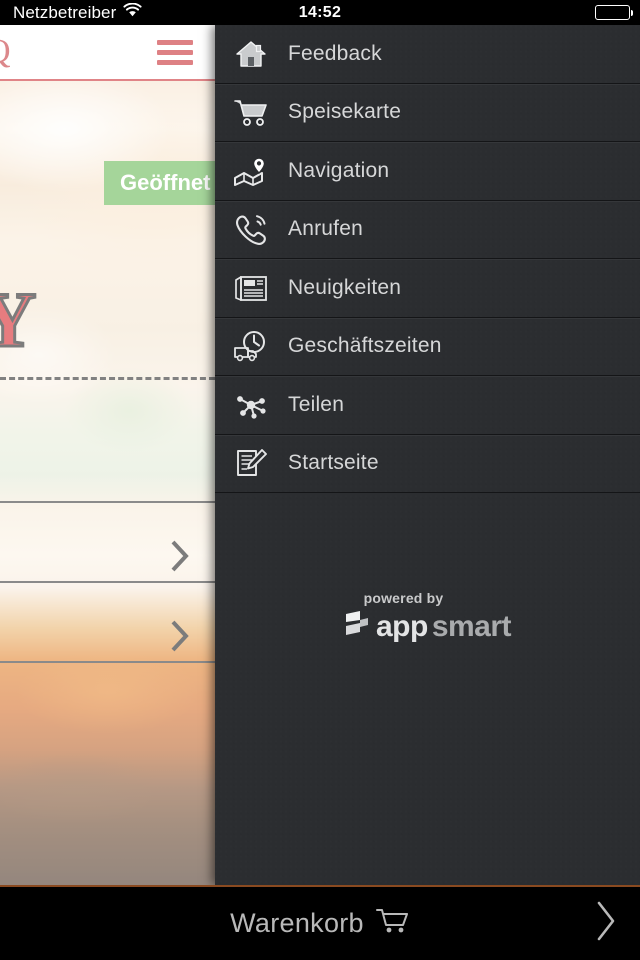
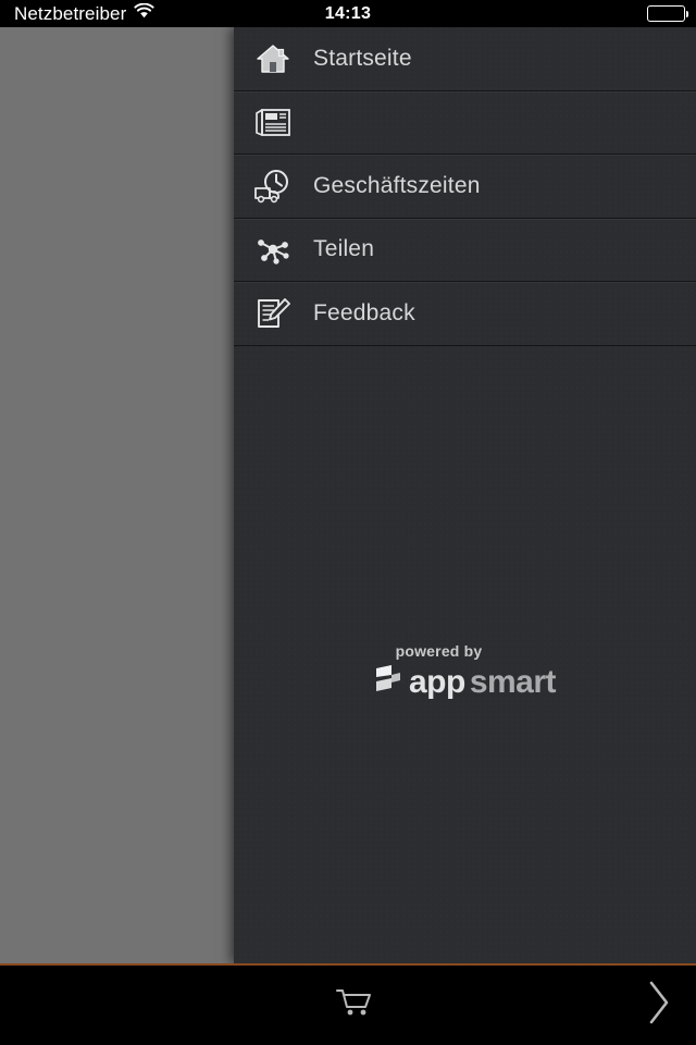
  Netzbetreiber
- 14:52
+ 14:13
- Geöffnet
- Y
- Feedback
+ Startseite
- Speisekarte
- Navigation
- Anrufen
- Neuigkeiten
  Geschäftszeiten
  Teilen
- Startseite
+ Feedback
  powered by
  app
  smart
- Warenkorb
